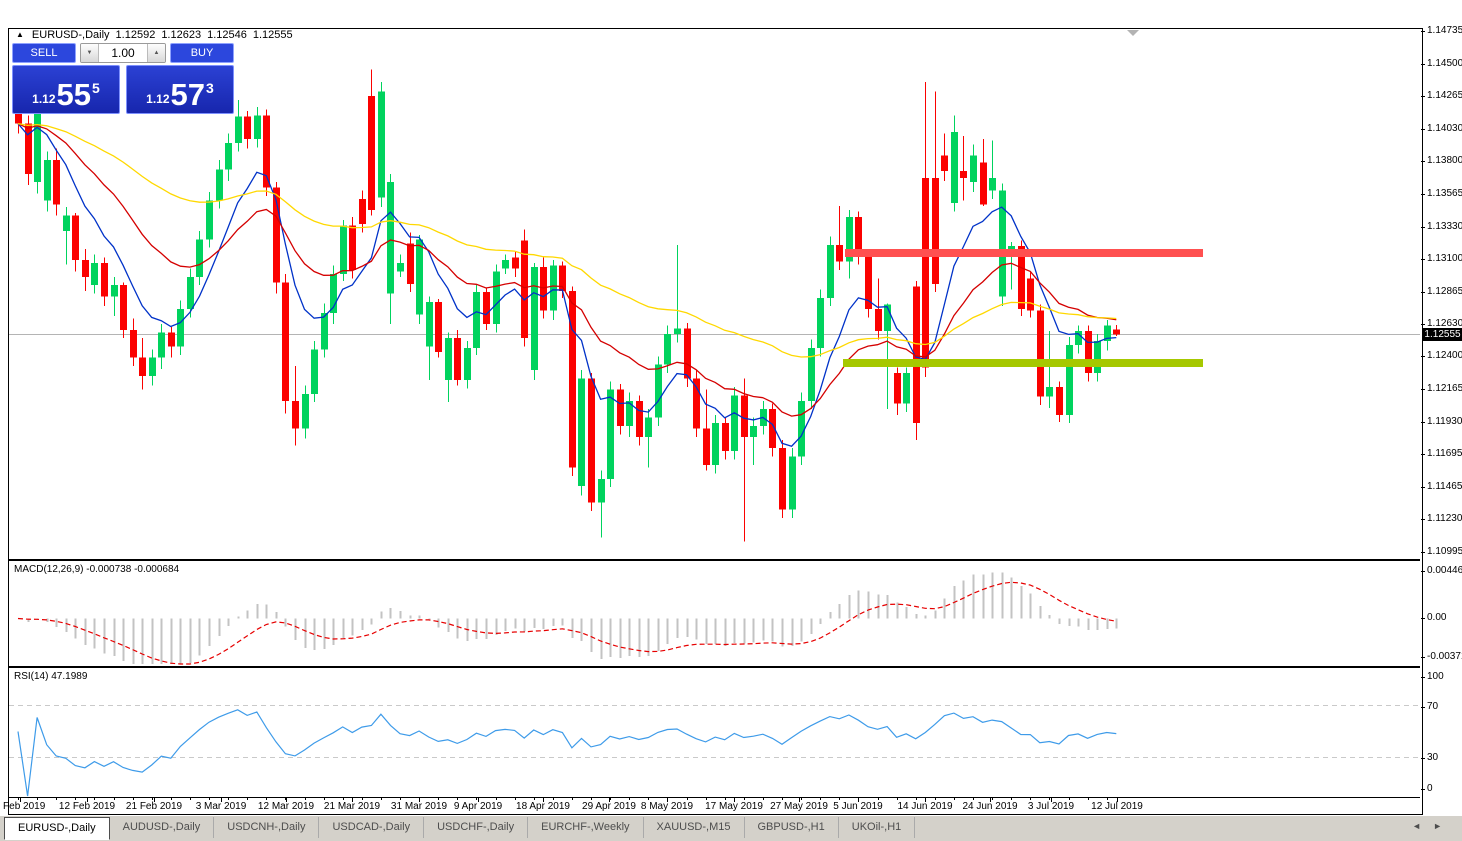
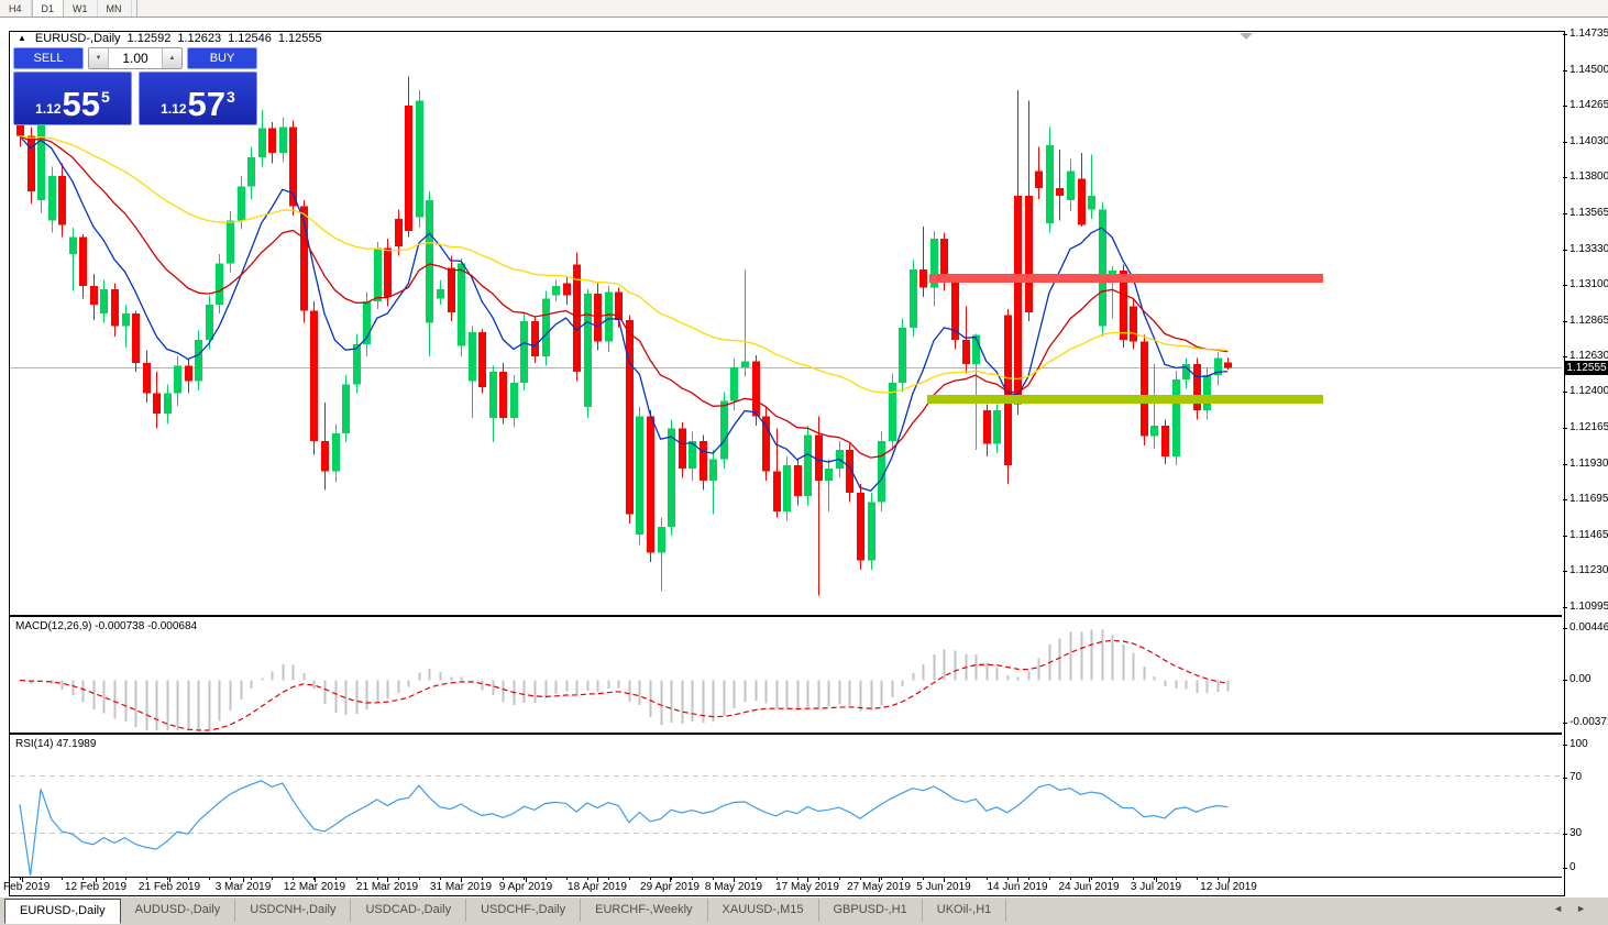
+ H4
+ D1
+ W1
+ MN
  ▲
  EURUSD-,Daily
  1.12592
  1.12623
  1.12546
  1.12555
  SELL
  1.00
  BUY
  1.12
  55
  5
  1.12
  57
  3
  MACD(12,26,9) -0.000738 -0.000684
  RSI(14) 47.1989
  1.12555
  1.14735
  1.14500
  1.14265
  1.14030
  1.13800
  1.13565
  1.13330
  1.13100
  1.12865
  1.12630
  1.12400
  1.12165
  1.11930
  1.11695
  1.11465
  1.11230
  1.10995
  0.00446
  0.00
  -0.0037
  100
  70
  30
  0
  Feb 2019
  12 Feb 2019
  21 Feb 2019
  3 Mar 2019
  12 Mar 2019
  21 Mar 2019
  31 Mar 2019
  9 Apr 2019
  18 Apr 2019
  29 Apr 2019
  8 May 2019
  17 May 2019
  27 May 2019
  5 Jun 2019
  14 Jun 2019
  24 Jun 2019
  3 Jul 2019
  12 Jul 2019
  EURUSD-,Daily
  AUDUSD-,Daily
  USDCNH-,Daily
  USDCAD-,Daily
  USDCHF-,Daily
  EURCHF-,Weekly
  XAUUSD-,M15
  GBPUSD-,H1
  UKOil-,H1
  ◄►
